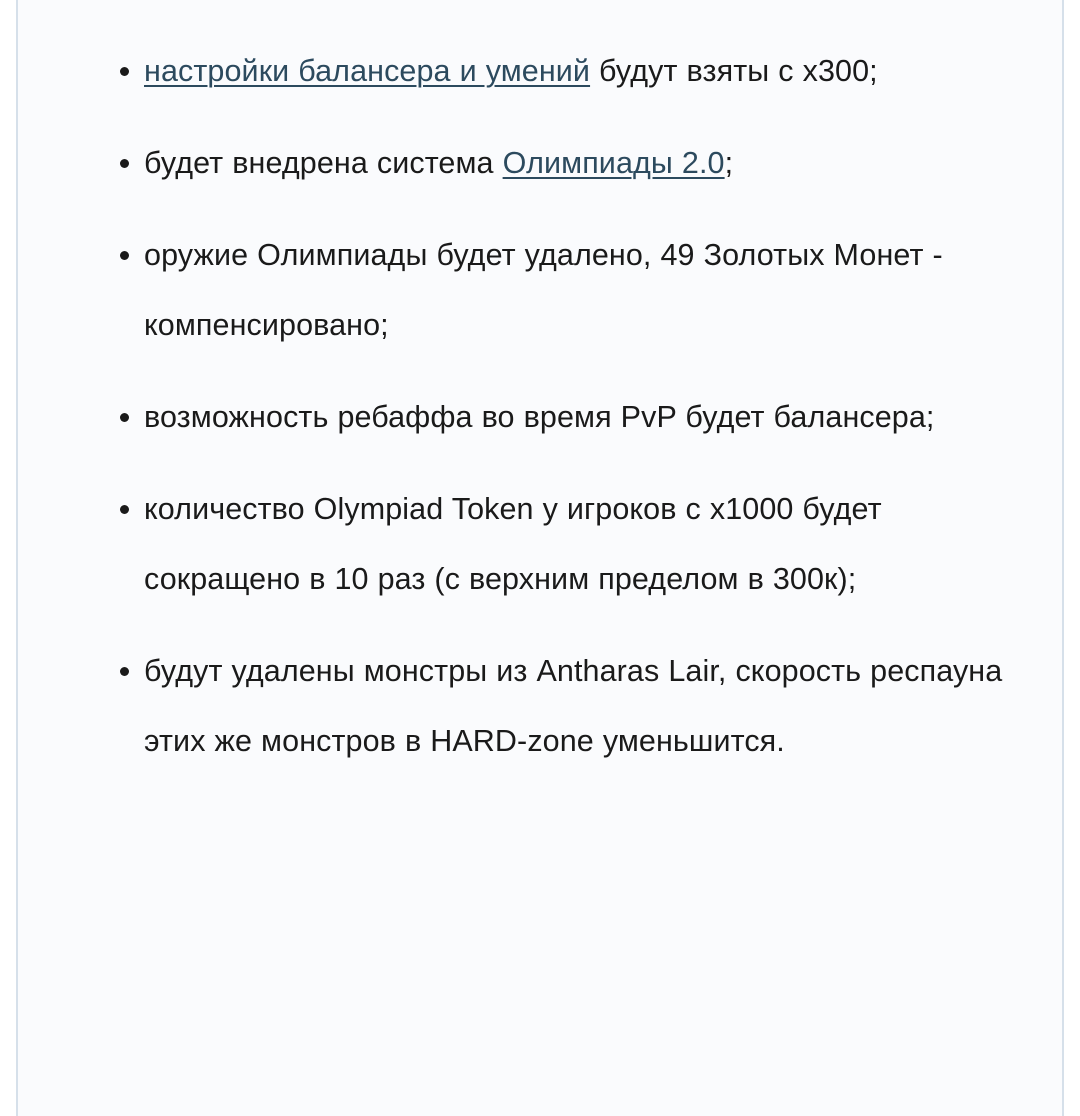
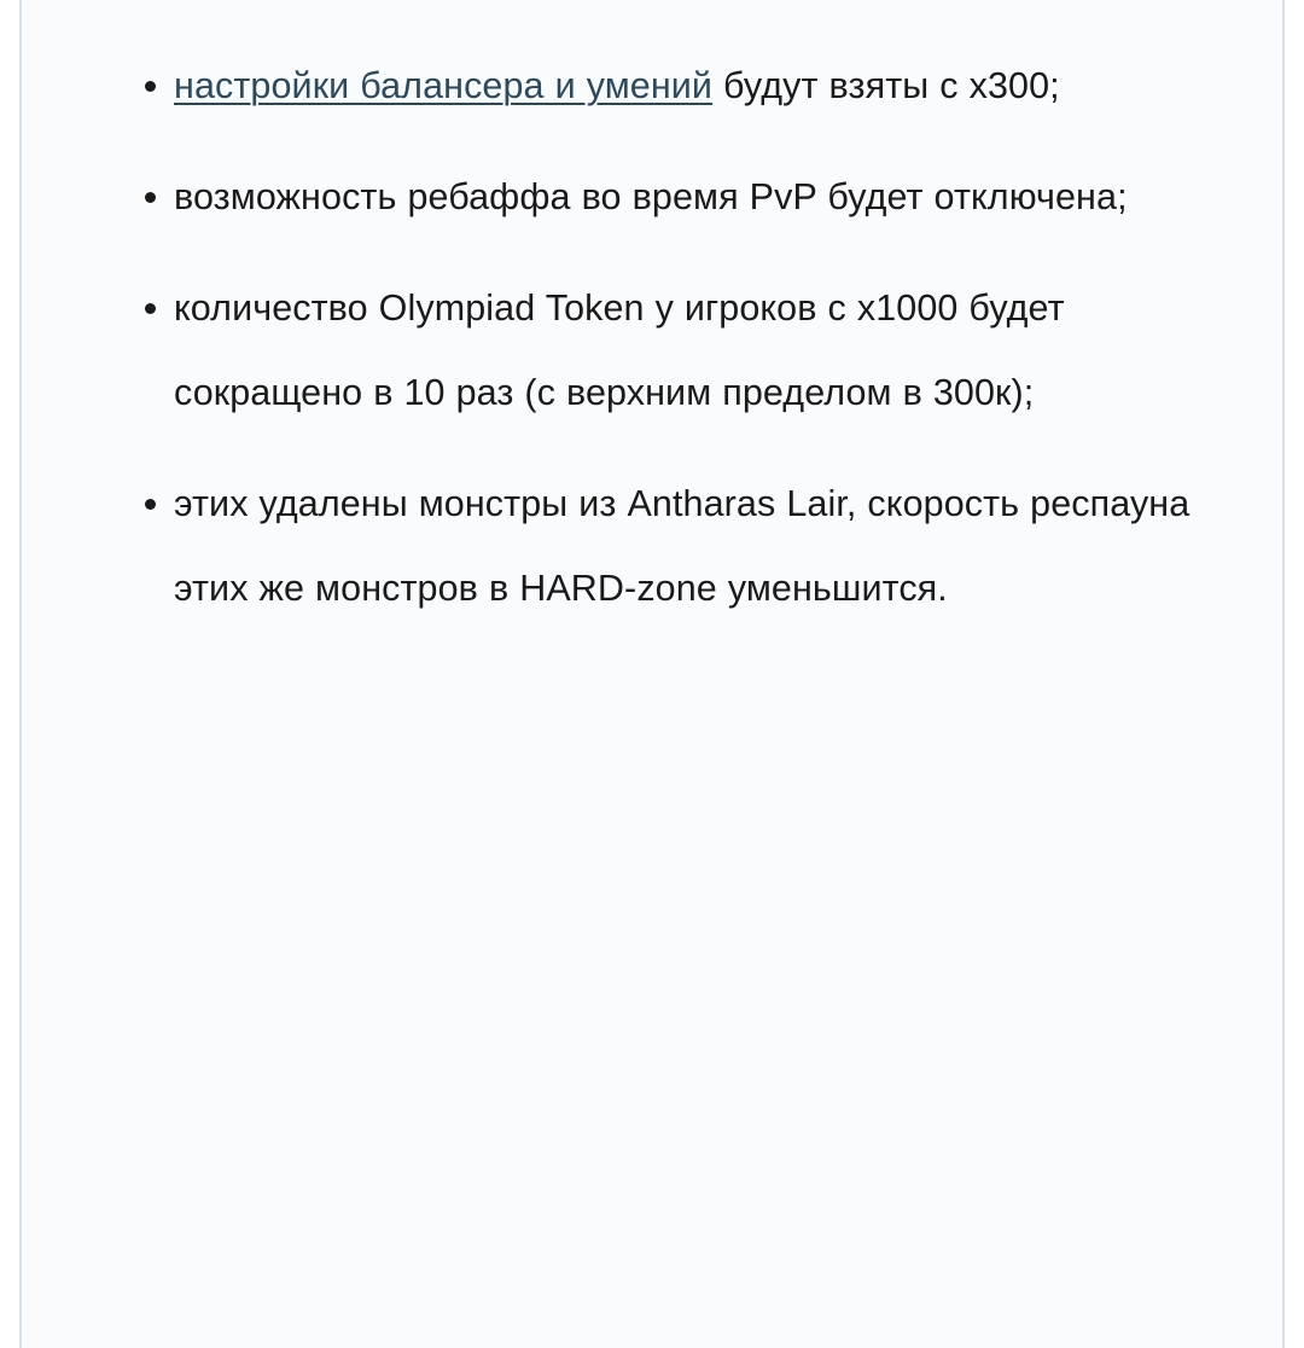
  настройки балансера и умений будут взяты с x300;
- будет внедрена система Олимпиады 2.0;
- оружие Олимпиады будет удалено, 49 Золотых Монет - компенсировано;
- возможность ребаффа во время PvP будет балансера;
+ возможность ребаффа во время PvP будет отключена;
  количество Olympiad Token у игроков с x1000 будет сокращено в 10 раз (с верхним пределом в 300к);
- будут удалены монстры из Antharas Lair, скорость респауна этих же монстров в HARD-zone уменьшится.
+ этих удалены монстры из Antharas Lair, скорость респауна этих же монстров в HARD-zone уменьшится.
